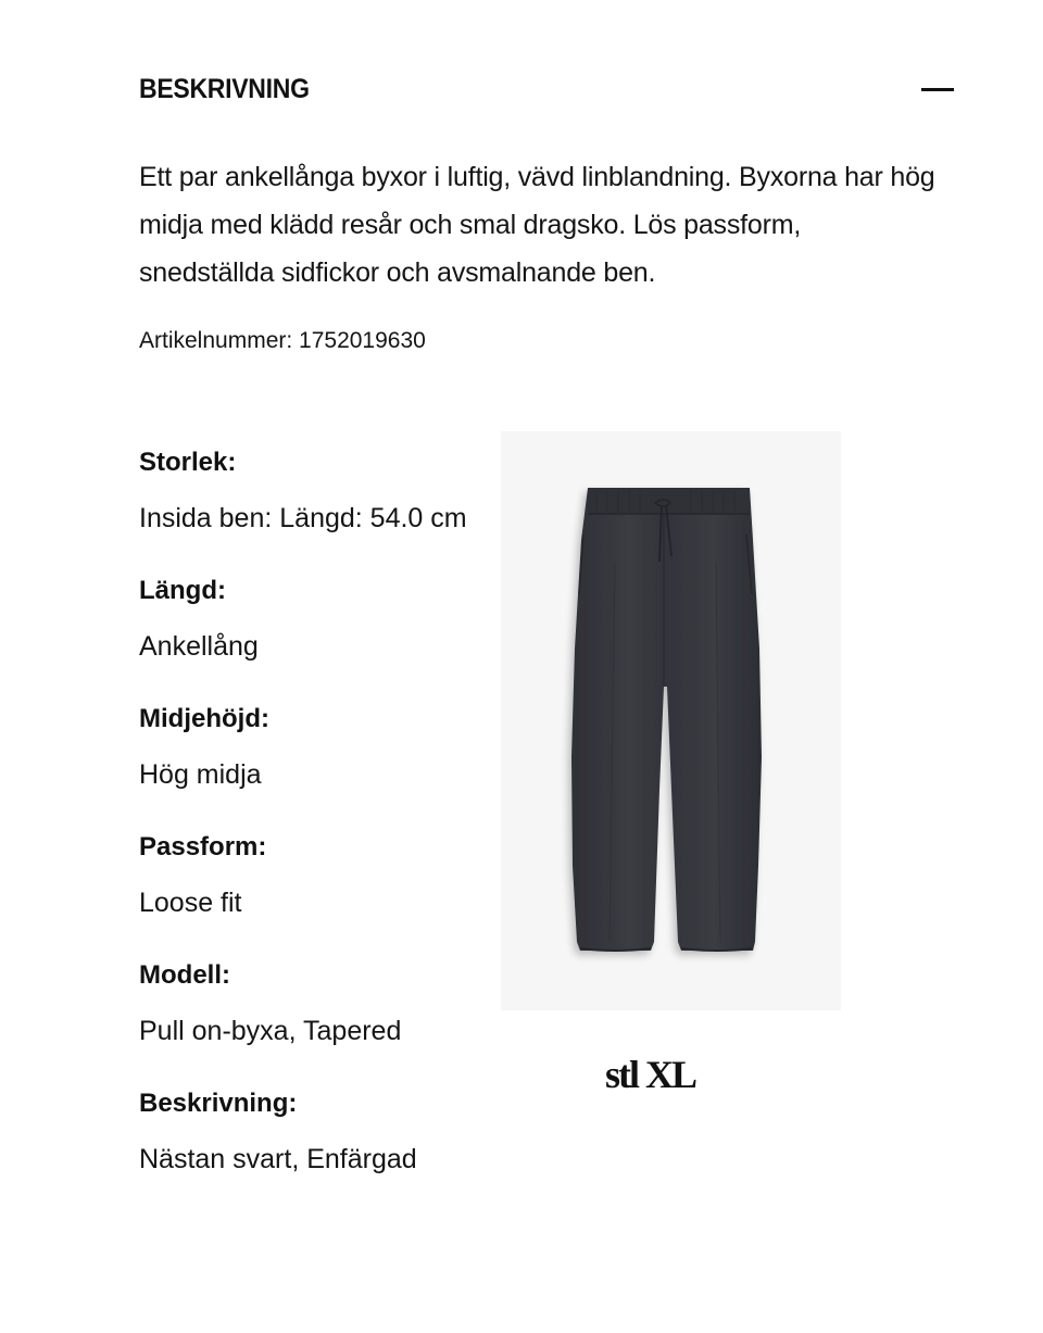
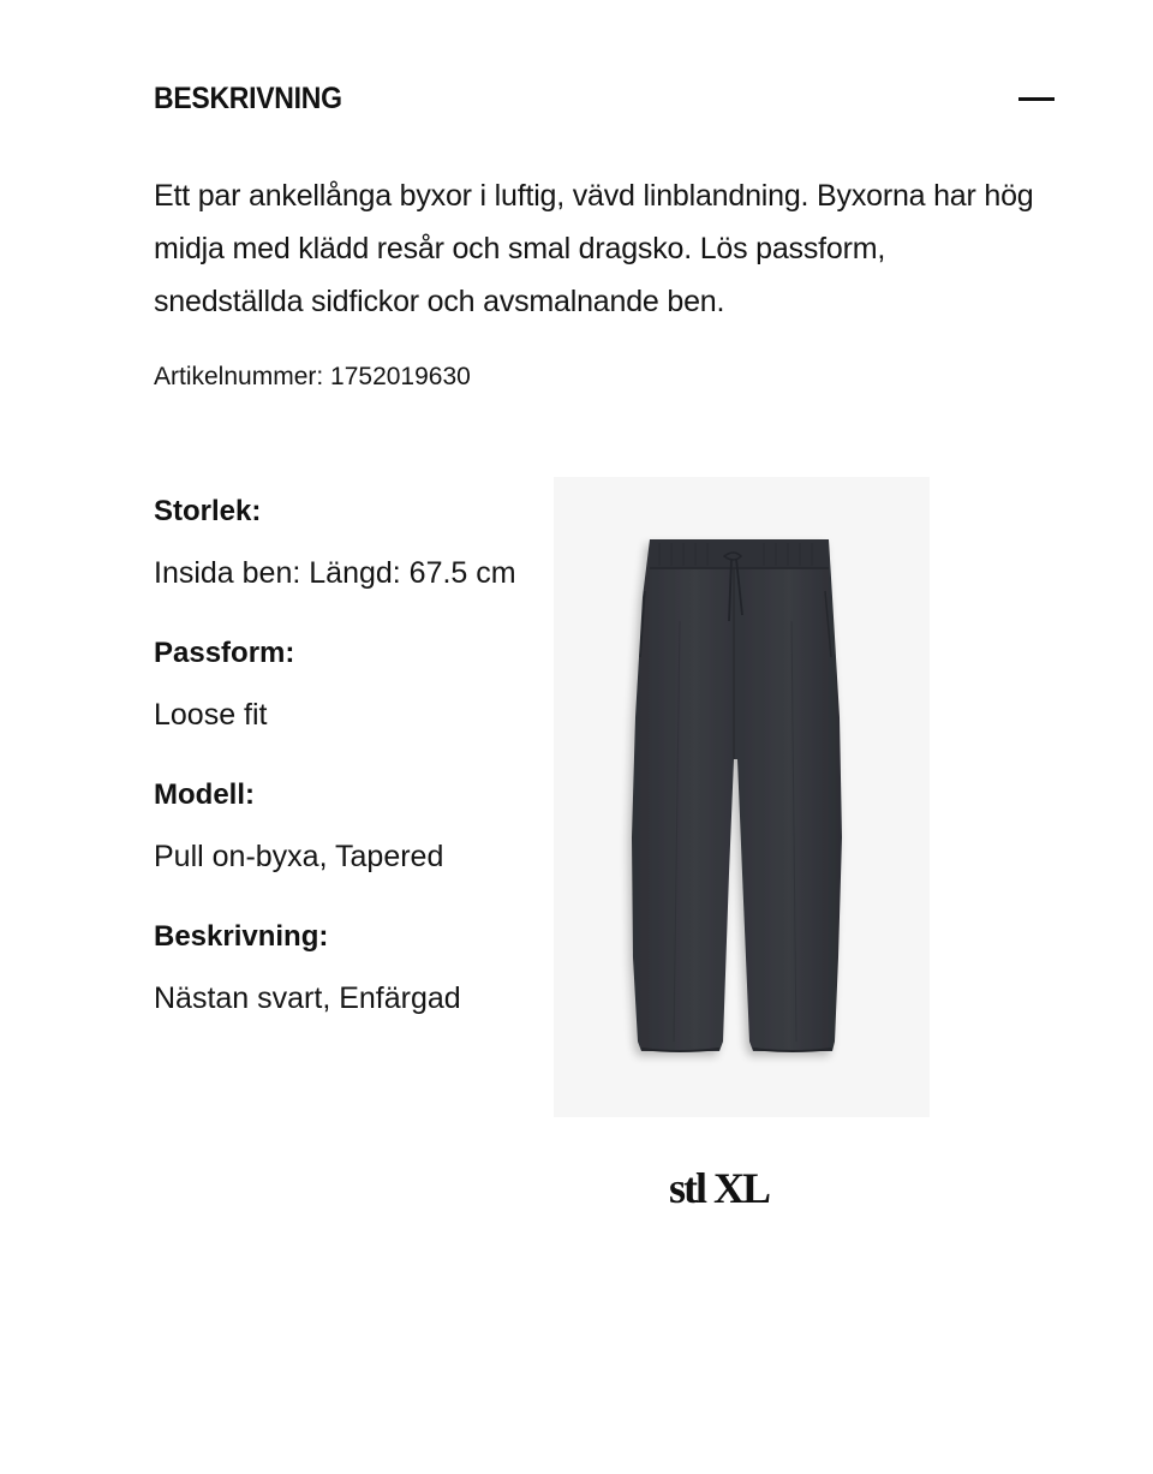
  BESKRIVNING
  Ett par ankellånga byxor i luftig, vävd linblandning. Byxorna har hög midja med klädd resår och smal dragsko. Lös passform, snedställda sidfickor och avsmalnande ben.
  Artikelnummer: 1752019630
  Storlek:
- Insida ben: Längd: 54.0 cm
+ Insida ben: Längd: 67.5 cm
- Längd:
- Ankellång
- Midjehöjd:
- Hög midja
  Passform:
  Loose fit
  Modell:
  Pull on-byxa, Tapered
  Beskrivning:
  Nästan svart, Enfärgad
  stl XL
